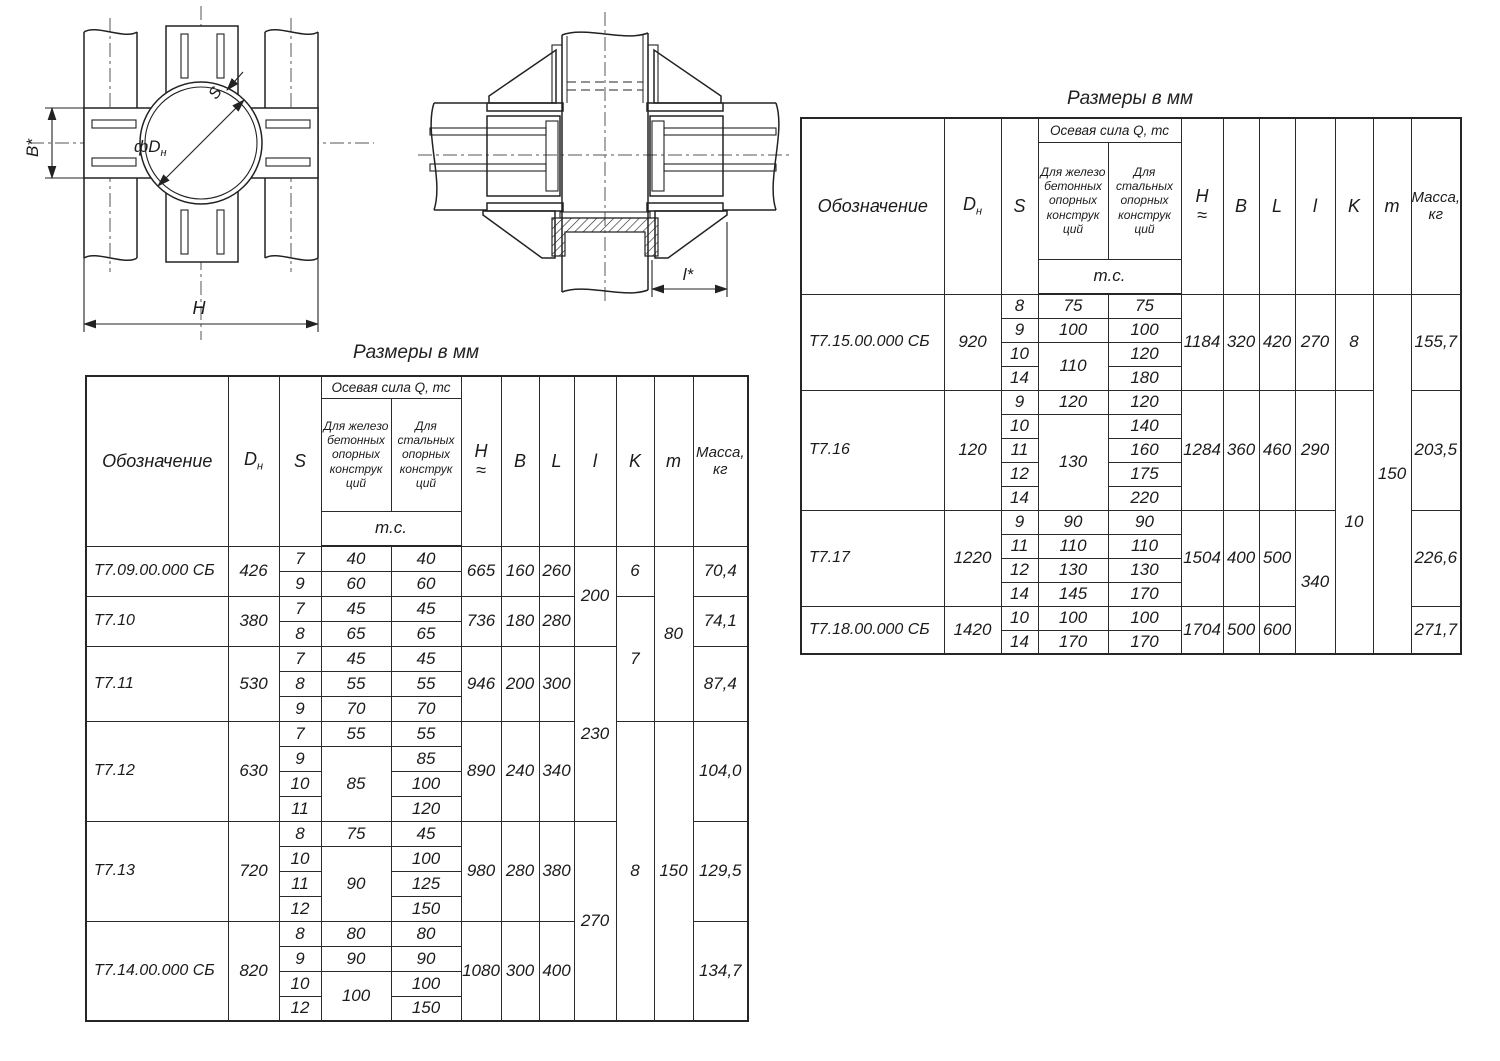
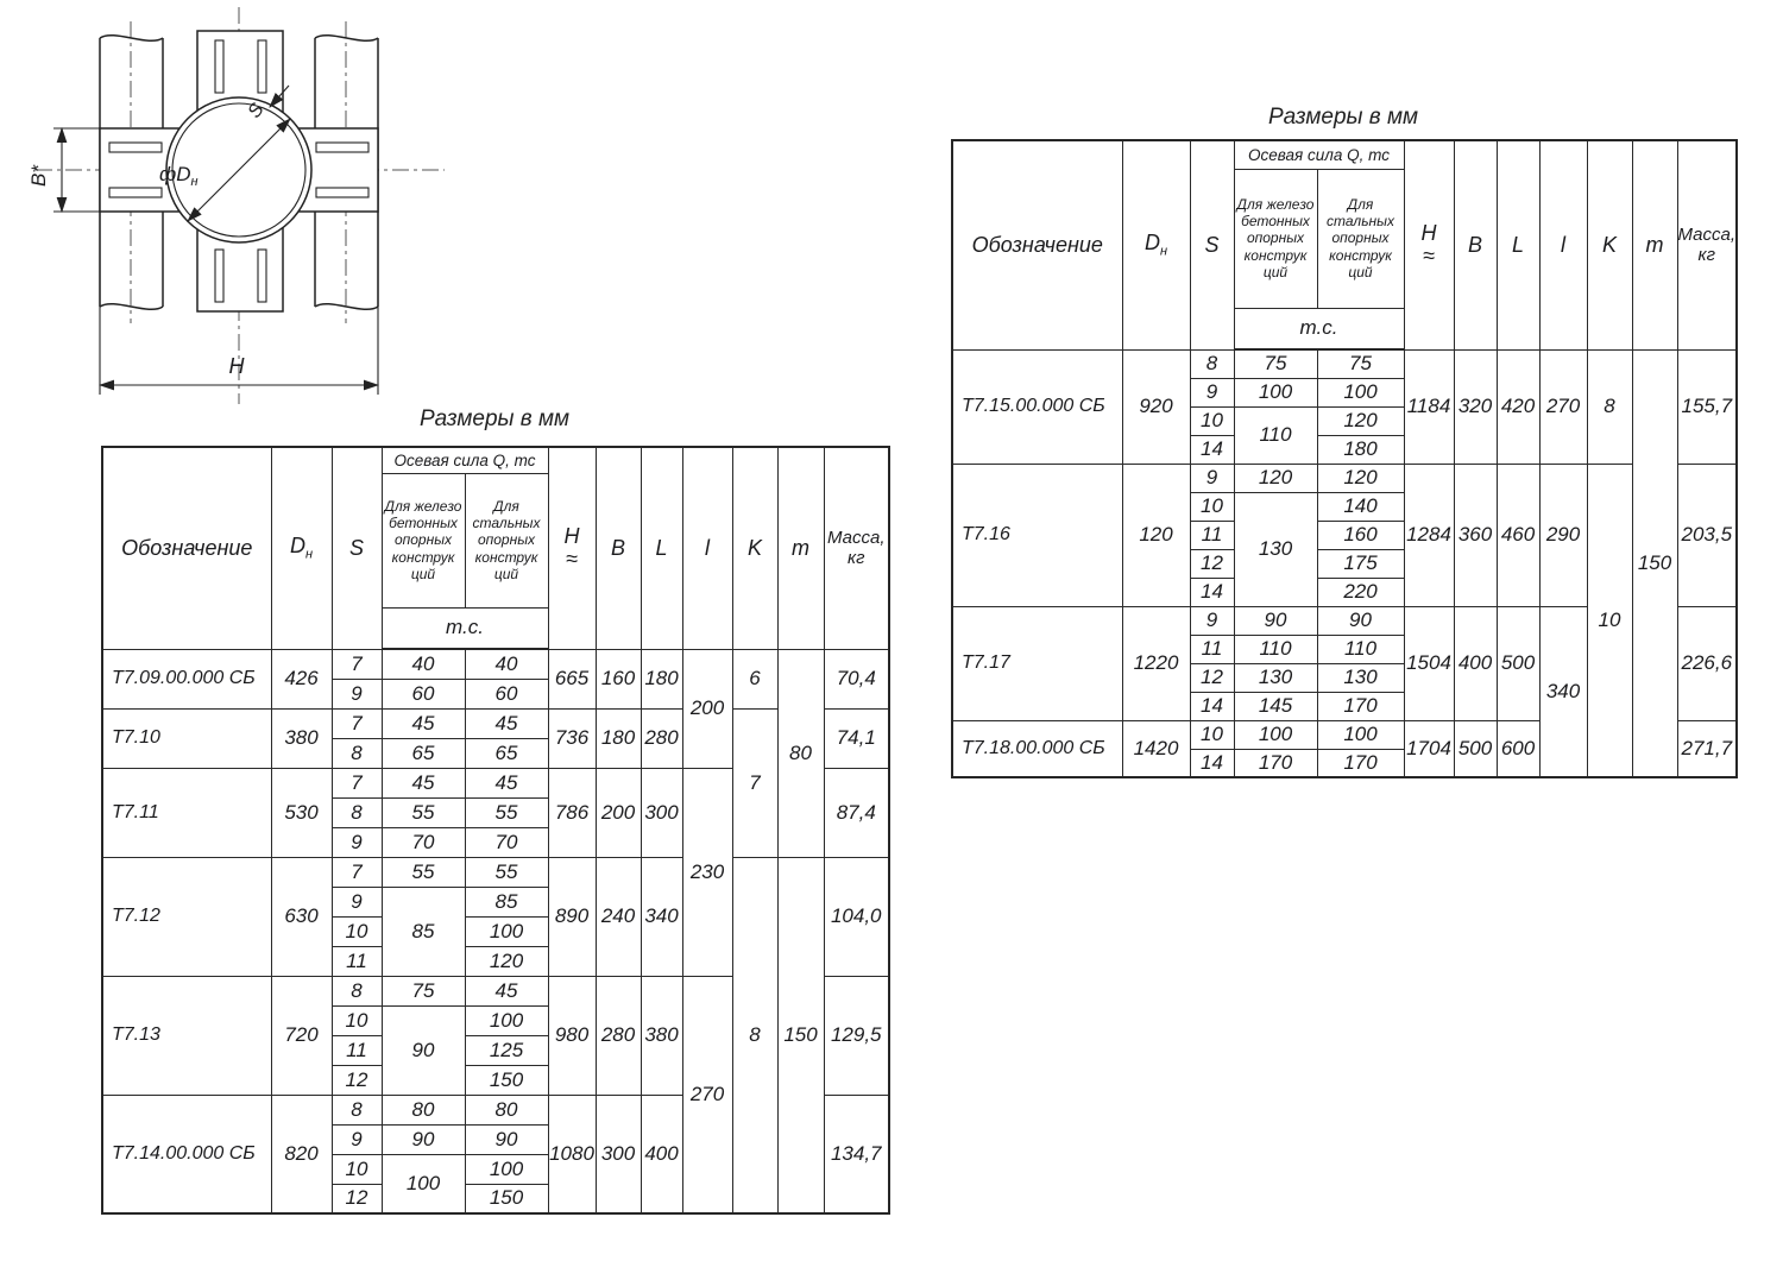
  H
  фDн
- l*
  Размеры в мм
  Обозначение	Dн	S	Осевая сила Q, тс	H≈	B	L	l	K	m	Масса, кг
  Для железо бетонных опорных конструк ций	Для стальных опорных конструк ций
  т.с.
- Т7.09.00.000 СБ	426	7	40	40	665	160	260	200	6	80	70,4
+ Т7.09.00.000 СБ	426	7	40	40	665	160	180	200	6	80	70,4
  9	60	60
  Т7.10	380	7	45	45	736	180	280	7	74,1
  8	65	65
- Т7.11	530	7	45	45	946	200	300	230	87,4
+ Т7.11	530	7	45	45	786	200	300	230	87,4
  8	55	55
  9	70	70
  Т7.12	630	7	55	55	890	240	340	8	150	104,0
  9	85	85
  10	100
  11	120
  Т7.13	720	8	75	45	980	280	380	270	129,5
  10	90	100
  11	125
  12	150
  Т7.14.00.000 СБ	820	8	80	80	1080	300	400	134,7
  9	90	90
  10	100	100
  12	150
  Размеры в мм
  Обозначение	Dн	S	Осевая сила Q, тс	H≈	B	L	l	K	m	Масса, кг
  Для железо бетонных опорных конструк ций	Для стальных опорных конструк ций
  т.с.
  Т7.15.00.000 СБ	920	8	75	75	1184	320	420	270	8	150	155,7
  9	100	100
  10	110	120
  14	180
  Т7.16	120	9	120	120	1284	360	460	290	10	203,5
  10	130	140
  11	160
  12	175
  14	220
  Т7.17	1220	9	90	90	1504	400	500	340	226,6
  11	110	110
  12	130	130
  14	145	170
  Т7.18.00.000 СБ	1420	10	100	100	1704	500	600	271,7
  14	170	170
